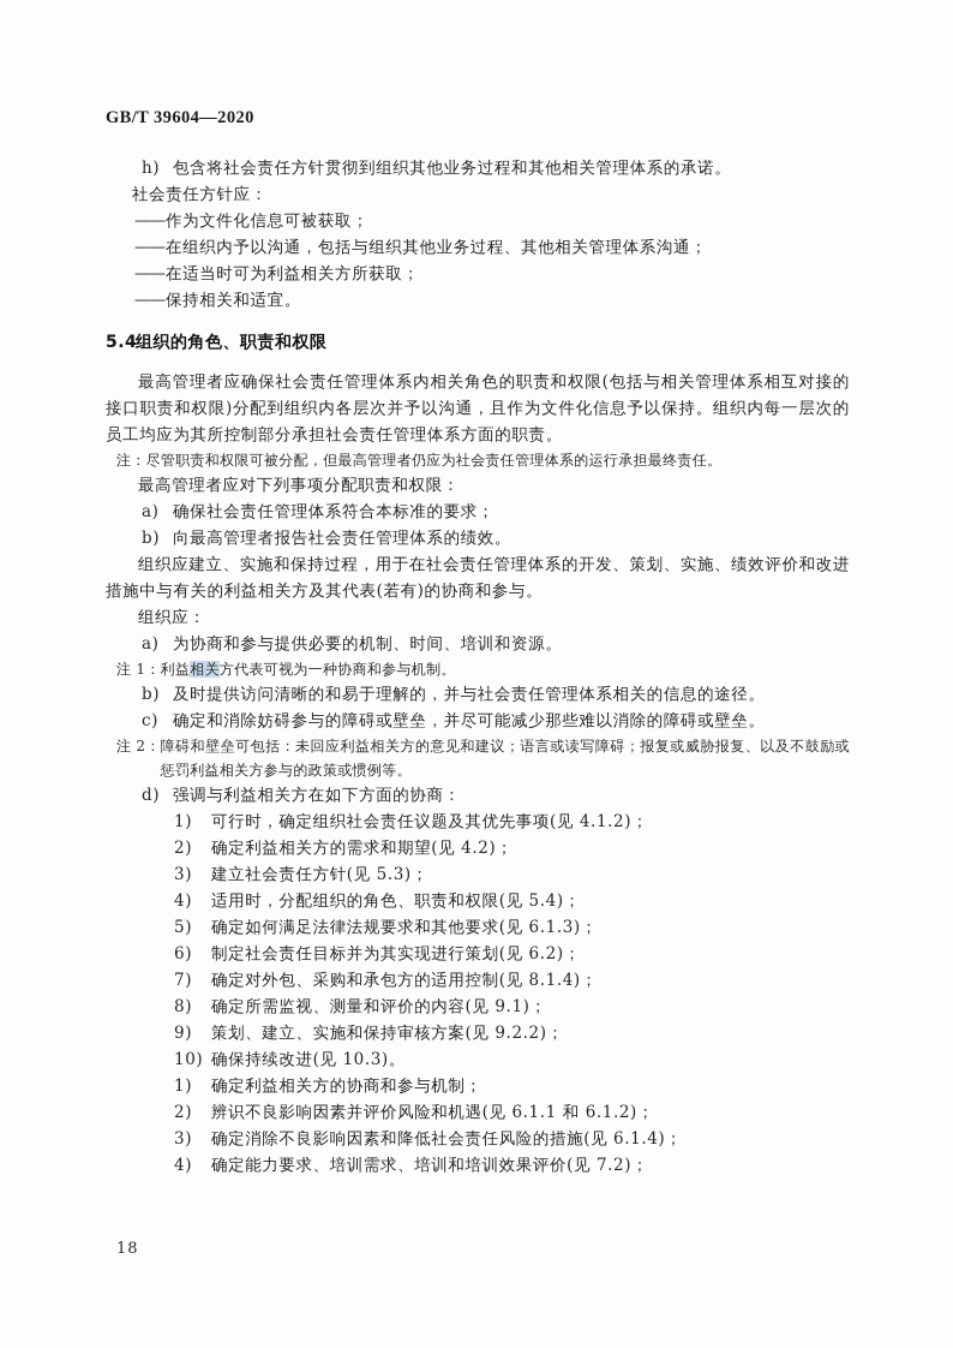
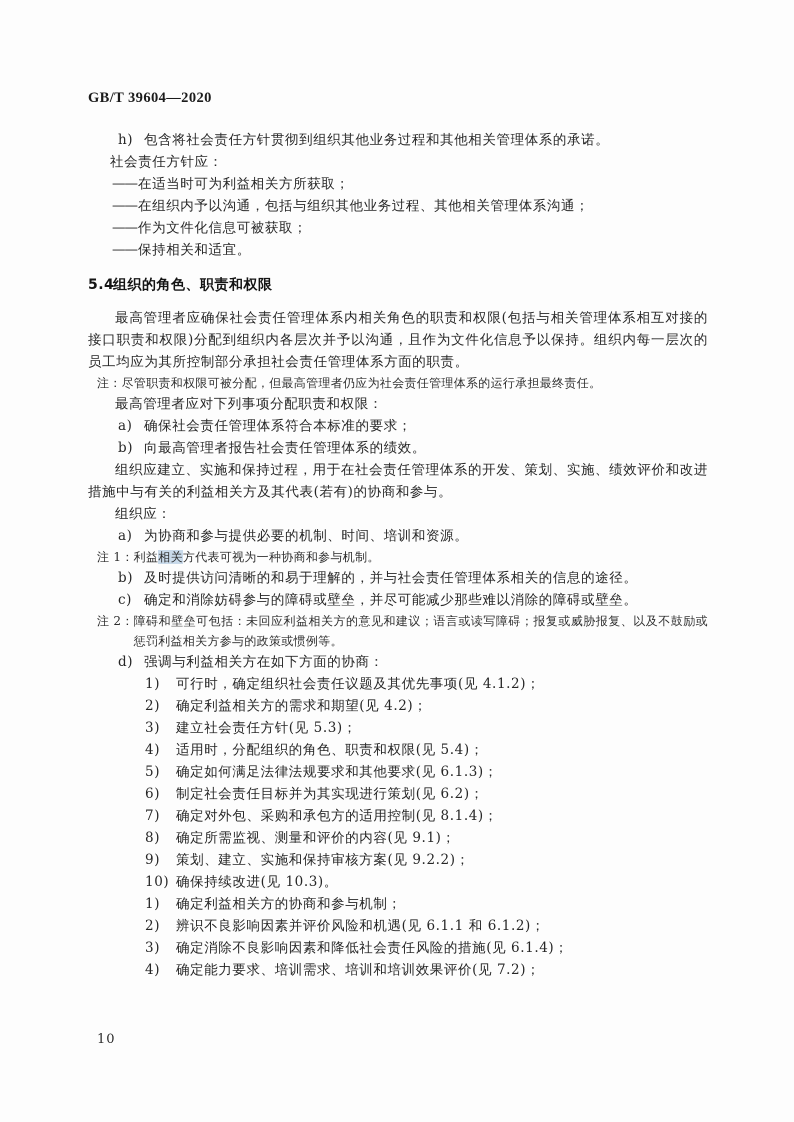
  GB/T 39604—2020
  h)
  包含将社会责任方针贯彻到组织其他业务过程和其他相关管理体系的承诺。
  社会责任方针应：
- ——作为文件化信息可被获取；
+ ——在适当时可为利益相关方所获取；
  ——在组织内予以沟通，包括与组织其他业务过程、其他相关管理体系沟通；
- ——在适当时可为利益相关方所获取；
+ ——作为文件化信息可被获取；
  ——保持相关和适宜。
  5.4
  组织的角色、职责和权限
  最高管理者应确保社会责任管理体系内相关角色的职责和权限(包括与相关管理体系相互对接的接口职责和权限)分配到组织内各层次并予以沟通，且作为文件化信息予以保持。组织内每一层次的员工均应为其所控制部分承担社会责任管理体系方面的职责。
  注：
  尽管职责和权限可被分配，但最高管理者仍应为社会责任管理体系的运行承担最终责任。
  最高管理者应对下列事项分配职责和权限：
  a)
  确保社会责任管理体系符合本标准的要求；
  b)
  向最高管理者报告社会责任管理体系的绩效。
  组织应建立、实施和保持过程，用于在社会责任管理体系的开发、策划、实施、绩效评价和改进措施中与有关的利益相关方及其代表(若有)的协商和参与。
  组织应：
  a)
  为协商和参与提供必要的机制、时间、培训和资源。
  注 1：
  利益相关方代表可视为一种协商和参与机制。
  b)
  及时提供访问清晰的和易于理解的，并与社会责任管理体系相关的信息的途径。
  c)
  确定和消除妨碍参与的障碍或壁垒，并尽可能减少那些难以消除的障碍或壁垒。
  注 2：
  障碍和壁垒可包括：未回应利益相关方的意见和建议；语言或读写障碍；报复或威胁报复、以及不鼓励或惩罚利益相关方参与的政策或惯例等。
  d)
  强调与利益相关方在如下方面的协商：
  1)
  可行时，确定组织社会责任议题及其优先事项(见 4.1.2)；
  2)
  确定利益相关方的需求和期望(见 4.2)；
  3)
  建立社会责任方针(见 5.3)；
  4)
  适用时，分配组织的角色、职责和权限(见 5.4)；
  5)
  确定如何满足法律法规要求和其他要求(见 6.1.3)；
  6)
  制定社会责任目标并为其实现进行策划(见 6.2)；
  7)
  确定对外包、采购和承包方的适用控制(见 8.1.4)；
  8)
  确定所需监视、测量和评价的内容(见 9.1)；
  9)
  策划、建立、实施和保持审核方案(见 9.2.2)；
  10)
  确保持续改进(见 10.3)。
  1)
  确定利益相关方的协商和参与机制；
  2)
  辨识不良影响因素并评价风险和机遇(见 6.1.1 和 6.1.2)；
  3)
  确定消除不良影响因素和降低社会责任风险的措施(见 6.1.4)；
  4)
  确定能力要求、培训需求、培训和培训效果评价(见 7.2)；
- 18
+ 10
